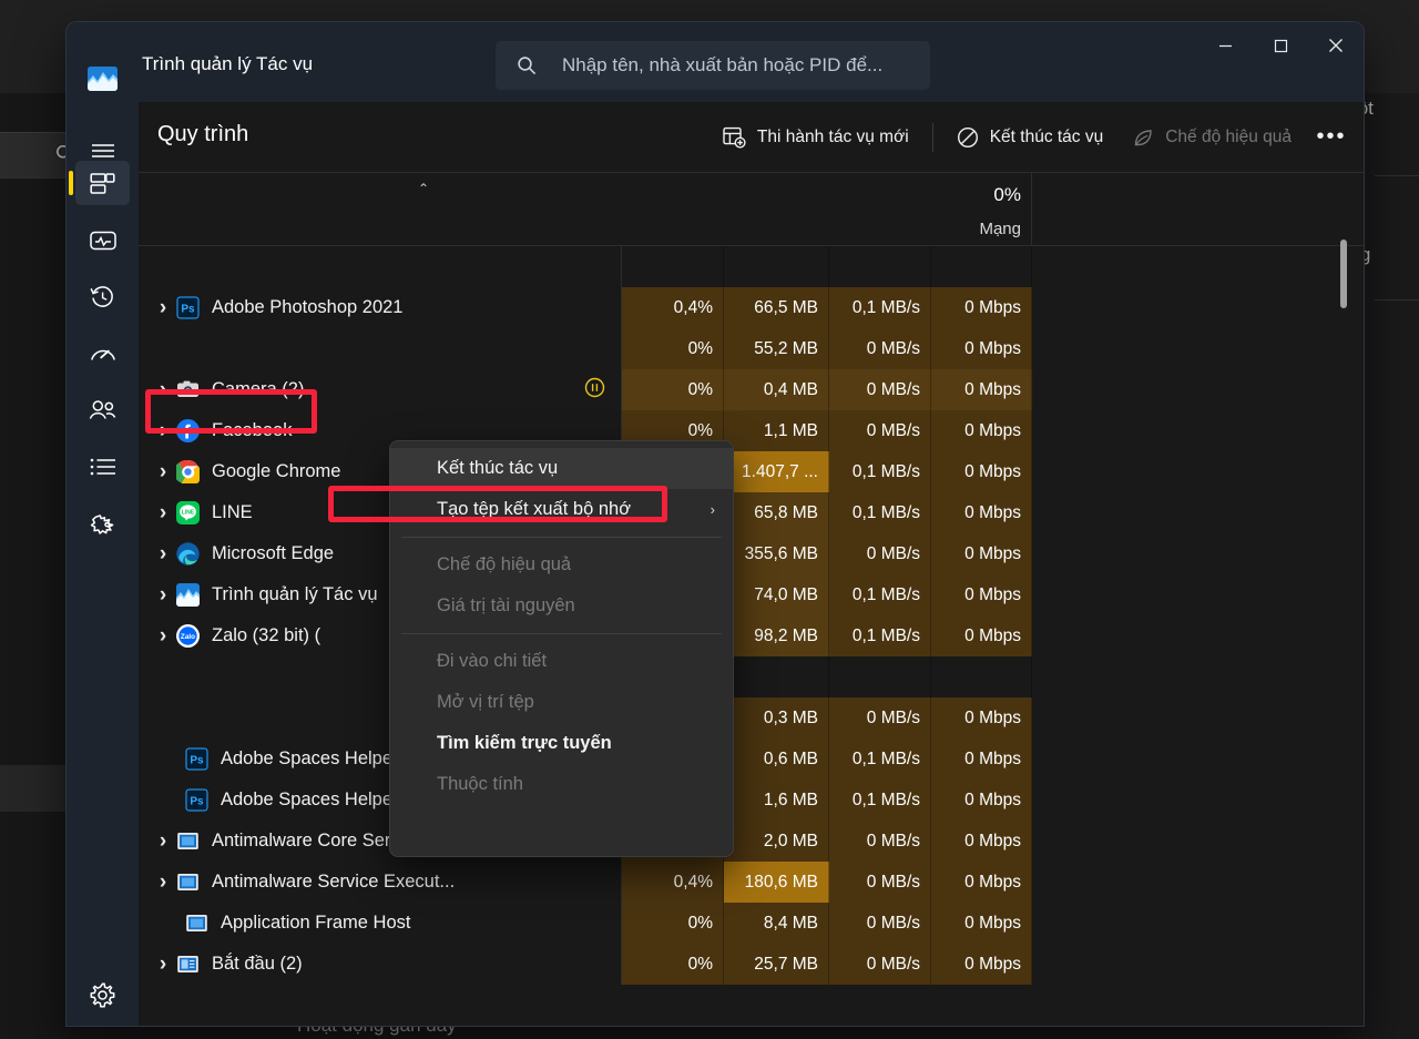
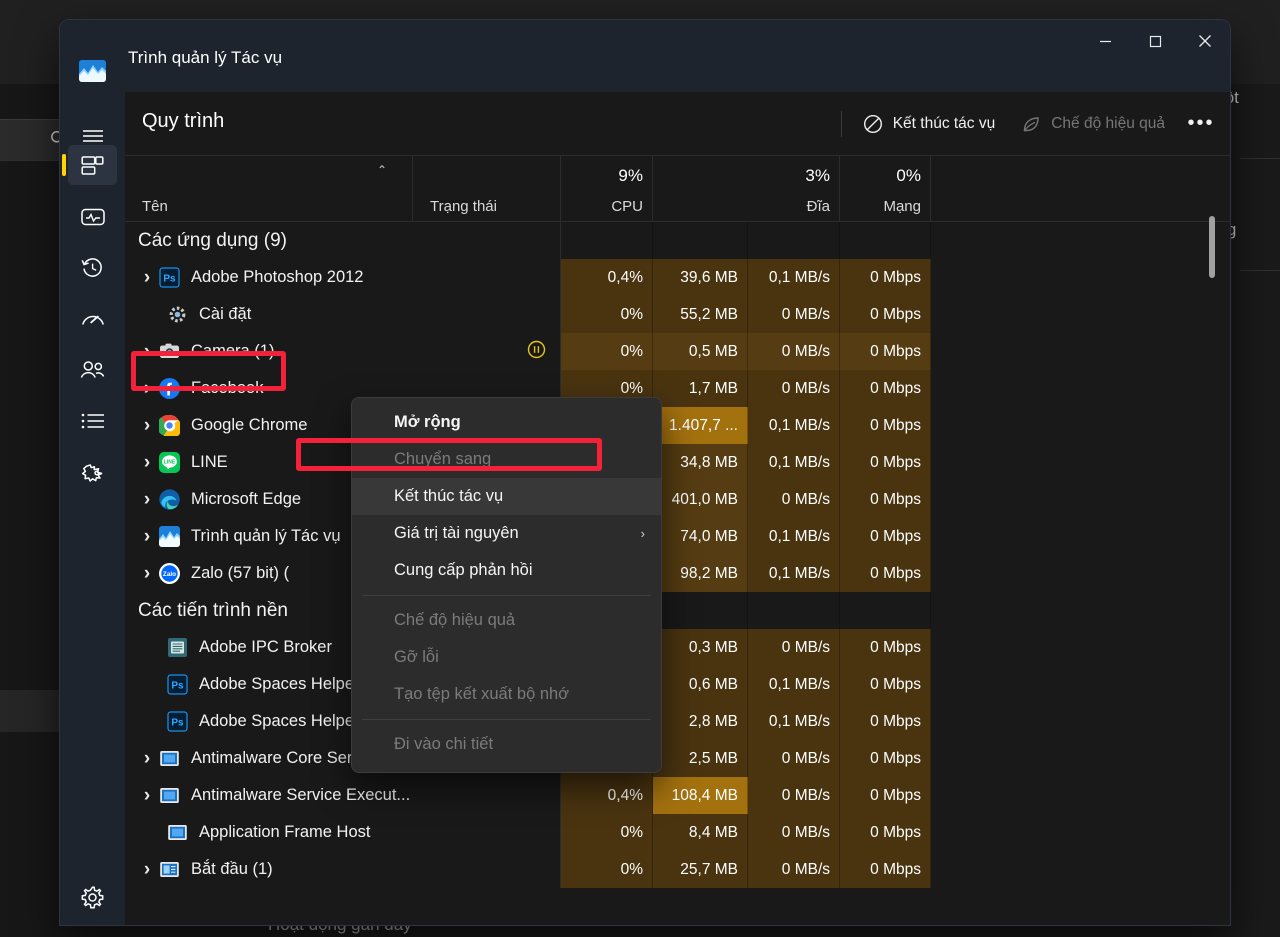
  Trình quản lý Tác vụ
- Nhập tên, nhà xuất bản hoặc PID để...
  Quy trình
- Thi hành tác vụ mới
  Kết thúc tác vụ
  Chế độ hiệu quả
  •••
  ⌃
+ Tên
+ Trạng thái
+ 9%
+ CPU
+ 3%
+ Đĩa
  0%
  Mạng
+ Các ứng dụng (9)
  ›
  Ps
- Adobe Photoshop 2021
+ Adobe Photoshop 2012
  0,4%
- 66,5 MB
+ 39,6 MB
  0,1 MB/s
  0 Mbps
+ Cài đặt
  0%
  55,2 MB
  0 MB/s
  0 Mbps
  ›
- Camera (2)
+ Camera (1)
  0%
- 0,4 MB
+ 0,5 MB
  0 MB/s
  0 Mbps
  ›
  Facebook
  0%
- 1,1 MB
+ 1,7 MB
  0 MB/s
  0 Mbps
  ›
  Google Chrome
  1.407,7 ...
  0,1 MB/s
  0 Mbps
  ›
  LINE
- 65,8 MB
+ 34,8 MB
  0,1 MB/s
  0 Mbps
  ›
  Microsoft Edge
- 355,6 MB
+ 401,0 MB
  0 MB/s
  0 Mbps
  ›
  Trình quản lý Tác vụ
  74,0 MB
  0,1 MB/s
  0 Mbps
  ›
- Zalo (32 bit) (
+ Zalo (57 bit) (
  98,2 MB
  0,1 MB/s
  0 Mbps
+ Các tiến trình nền
+ Adobe IPC Broker
  0,3 MB
  0 MB/s
  0 Mbps
  Ps
  Adobe Spaces Helpe
  0,6 MB
  0,1 MB/s
  0 Mbps
  Ps
  Adobe Spaces Helpe
- 1,6 MB
+ 2,8 MB
  0,1 MB/s
  0 Mbps
  ›
  Antimalware Core Ser
- 2,0 MB
+ 2,5 MB
  0 MB/s
  0 Mbps
  ›
  Antimalware Service Execut...
  0,4%
- 180,6 MB
+ 108,4 MB
  0 MB/s
  0 Mbps
  Application Frame Host
  0%
  8,4 MB
  0 MB/s
  0 Mbps
  ›
- Bắt đầu (2)
+ Bắt đầu (1)
  0%
  25,7 MB
  0 MB/s
  0 Mbps
+ Mở rộng
+ Chuyển sang
  Kết thúc tác vụ
- Tạo tệp kết xuất bộ nhớ
+ Giá trị tài nguyên
  ›
+ Cung cấp phản hồi
  Chế độ hiệu quả
+ Gỡ lỗi
- Giá trị tài nguyên
+ Tạo tệp kết xuất bộ nhớ
  Đi vào chi tiết
- Mở vị trí tệp
- Tìm kiếm trực tuyến
- Thuộc tính
